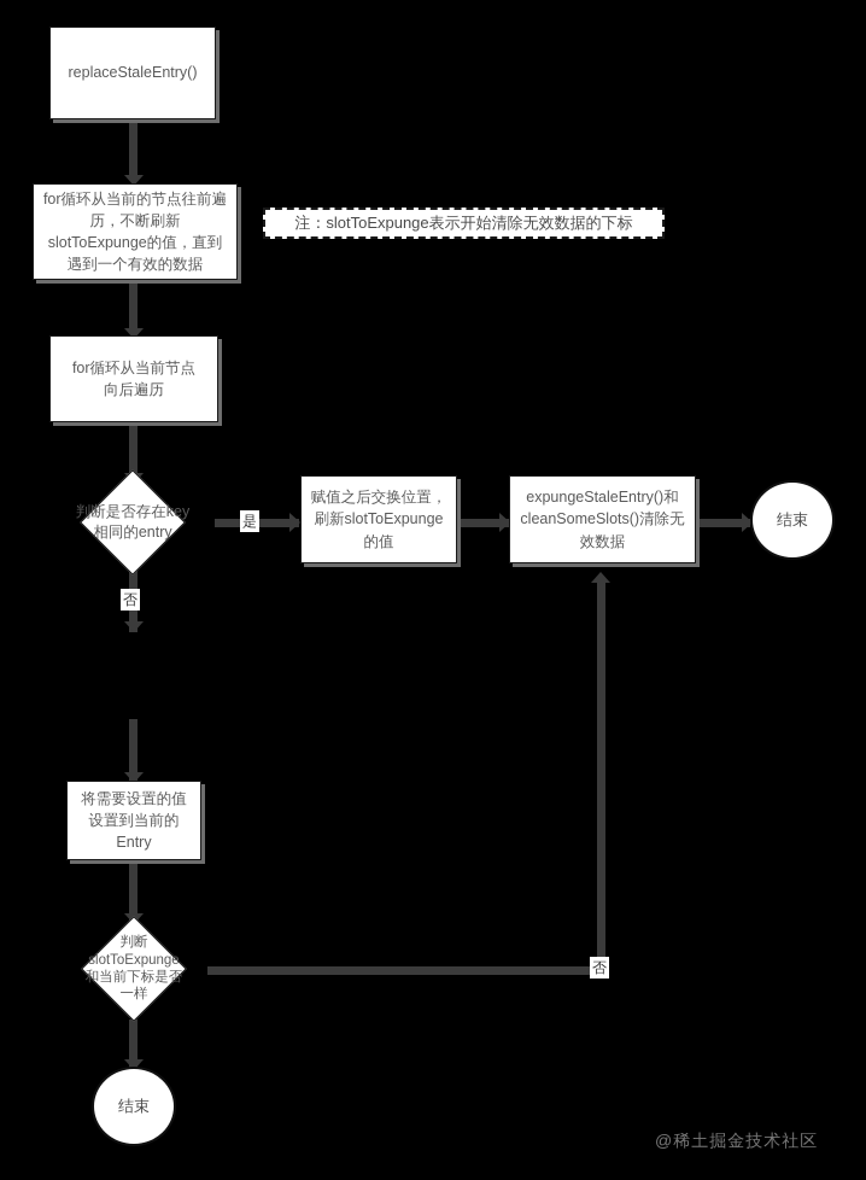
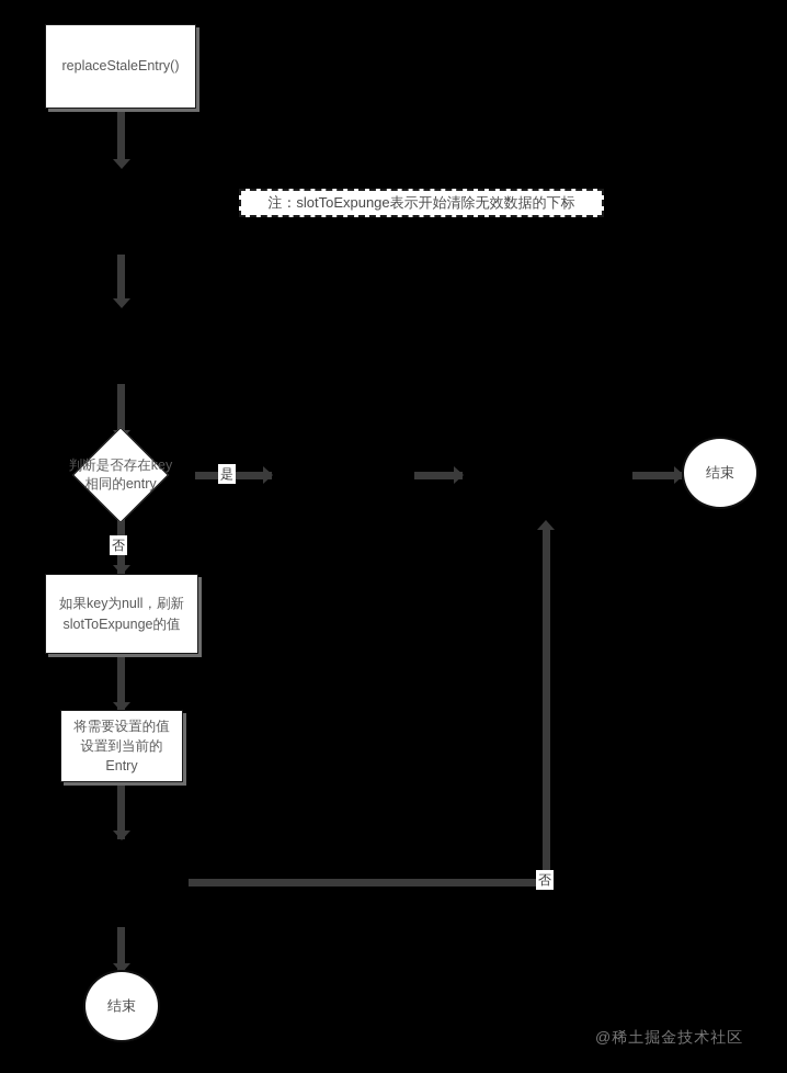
  replaceStaleEntry()
- for循环从当前的节点往前遍历，不断刷新slotToExpunge的值，直到遇到一个有效的数据
  注：slotToExpunge表示开始清除无效数据的下标
- for循环从当前节点
- 向后遍历
  判断是否存在key
  相同的entry
- 赋值之后交换位置，刷新slotToExpunge的值
- expungeStaleEntry()和cleanSomeSlots()清除无效数据
  结束
+ 如果key为null，刷新slotToExpunge的值
  将需要设置的值设置到当前的Entry
- 判断
- slotToExpunge
- 和当前下标是否
- 一样
  结束
  是
  否
  否
  @稀土掘金技术社区
